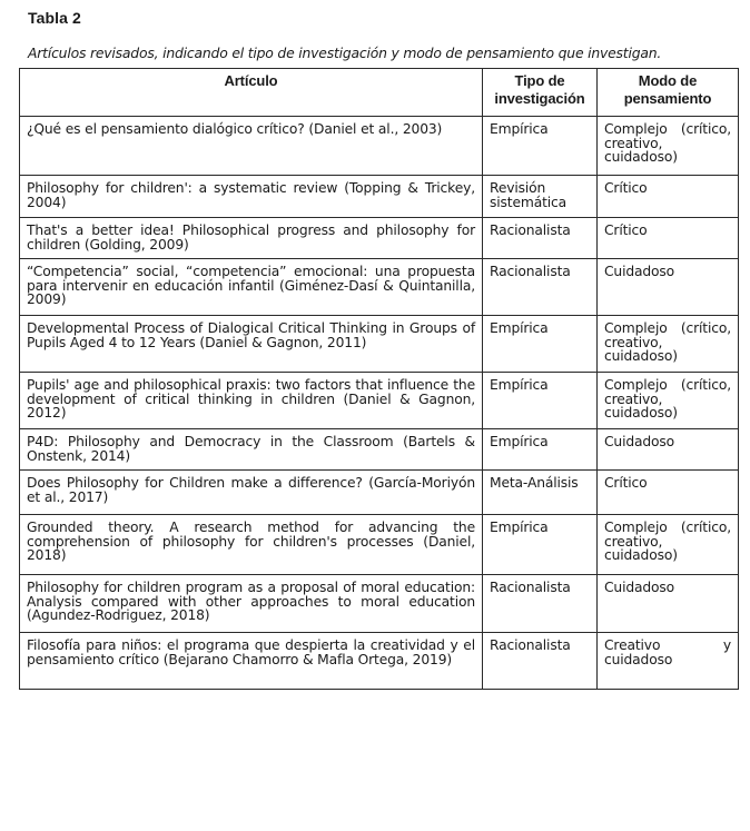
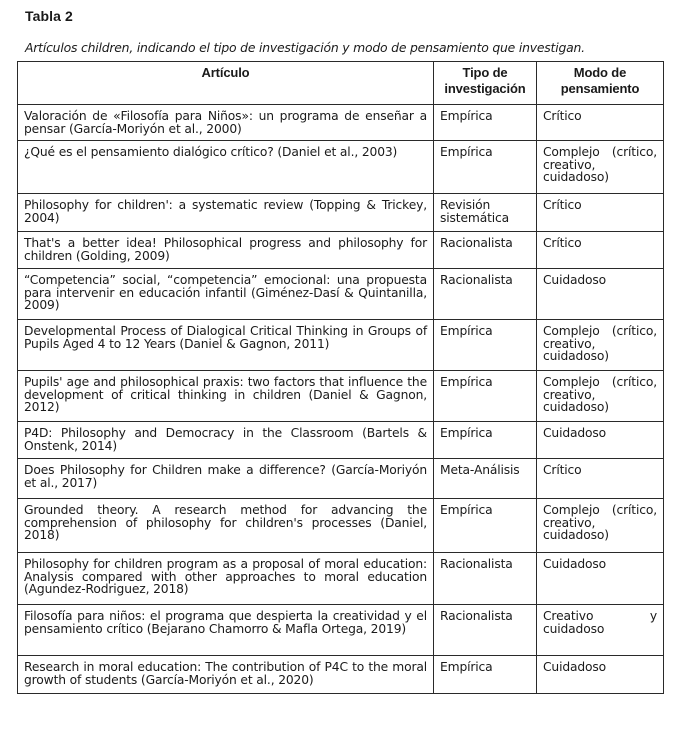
  Tabla 2
- Artículos revisados, indicando el tipo de investigación y modo de pensamiento que investigan.
+ Artículos children, indicando el tipo de investigación y modo de pensamiento que investigan.
  Artículo	Tipo deinvestigación	Modo depensamiento
+ Valoración de «Filosofía para Niños»: un programa de enseñar a pensar (García-Moriyón et al., 2000)	Empírica	Crítico
  ¿Qué es el pensamiento dialógico crítico? (Daniel et al., 2003)	Empírica	Complejo (crítico, creativo, cuidadoso)
  Philosophy for children': a systematic review (Topping & Trickey, 2004)	Revisión sistemática	Crítico
  That's a better idea! Philosophical progress and philosophy for children (Golding, 2009)	Racionalista	Crítico
  “Competencia” social, “competencia” emocional: una propuesta para intervenir en educación infantil (Giménez-Dasí & Quintanilla, 2009)	Racionalista	Cuidadoso
  Developmental Process of Dialogical Critical Thinking in Groups of Pupils Aged 4 to 12 Years (Daniel & Gagnon, 2011)	Empírica	Complejo (crítico, creativo, cuidadoso)
  Pupils' age and philosophical praxis: two factors that influence the development of critical thinking in children (Daniel & Gagnon, 2012)	Empírica	Complejo (crítico, creativo, cuidadoso)
  P4D: Philosophy and Democracy in the Classroom (Bartels & Onstenk, 2014)	Empírica	Cuidadoso
  Does Philosophy for Children make a difference? (García-Moriyón et al., 2017)	Meta-Análisis	Crítico
  Grounded theory. A research method for advancing the comprehension of philosophy for children's processes (Daniel, 2018)	Empírica	Complejo (crítico, creativo, cuidadoso)
  Philosophy for children program as a proposal of moral education: Analysis compared with other approaches to moral education (Agundez-Rodriguez, 2018)	Racionalista	Cuidadoso
  Filosofía para niños: el programa que despierta la creatividad y el pensamiento crítico (Bejarano Chamorro & Mafla Ortega, 2019)	Racionalista	Creativo y cuidadoso
+ Research in moral education: The contribution of P4C to the moral growth of students (García-Moriyón et al., 2020)	Empírica	Cuidadoso
